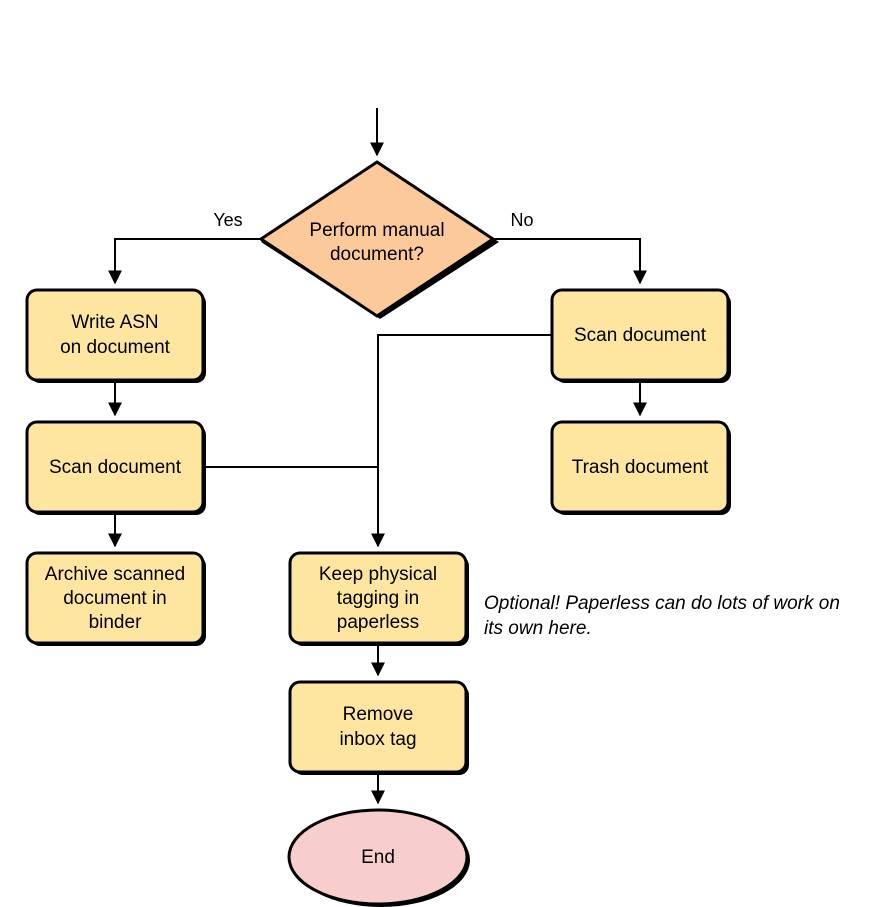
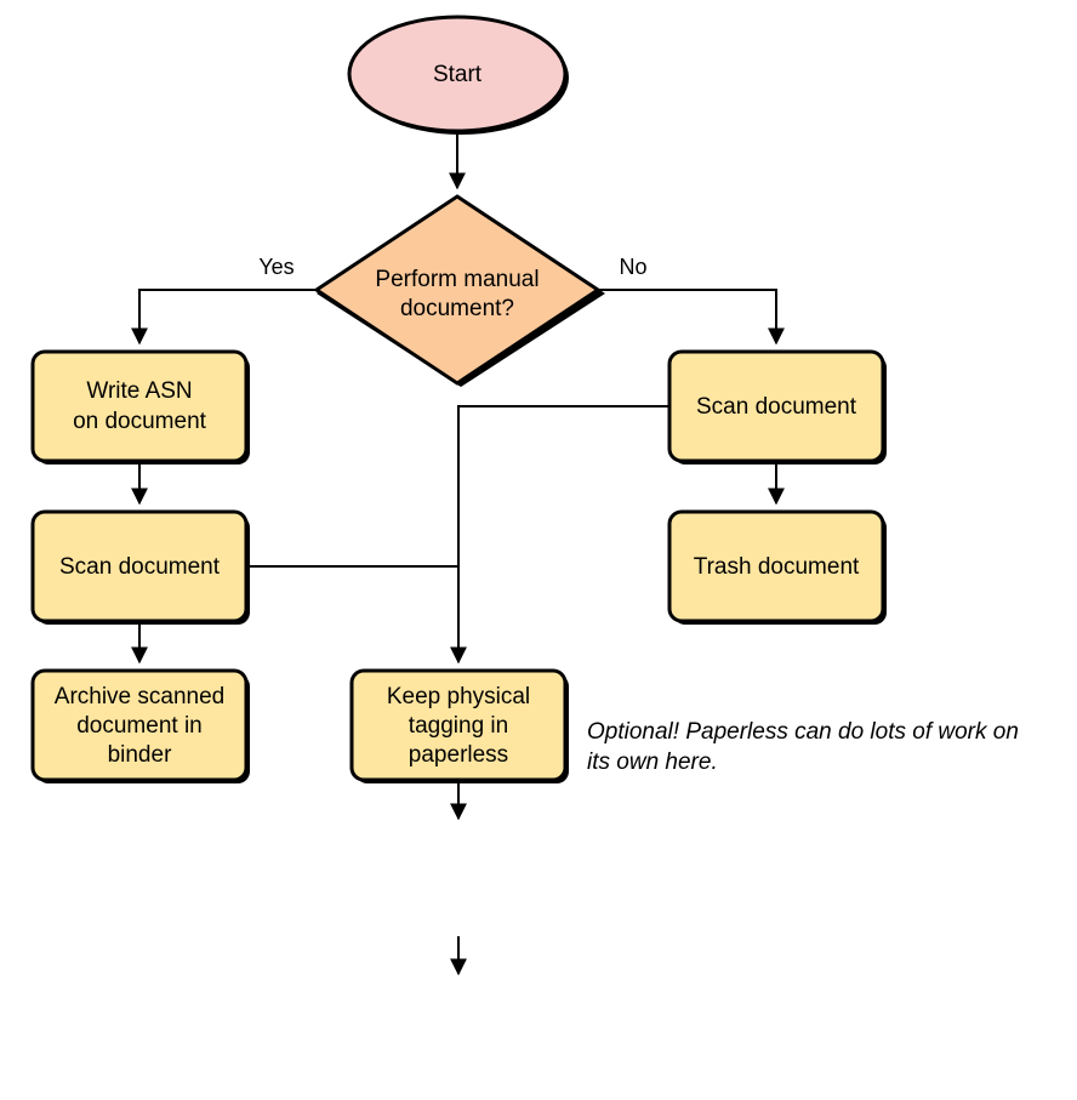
  Yes
  No
+ Start
  Perform manual
  document?
  Write ASN
  on document
  Scan document
  Archive scanned
  document in
  binder
  Scan document
  Trash document
  Keep physical
  tagging in
  paperless
- Remove
- inbox tag
- End
  Optional! Paperless can do lots of work on
  its own here.
